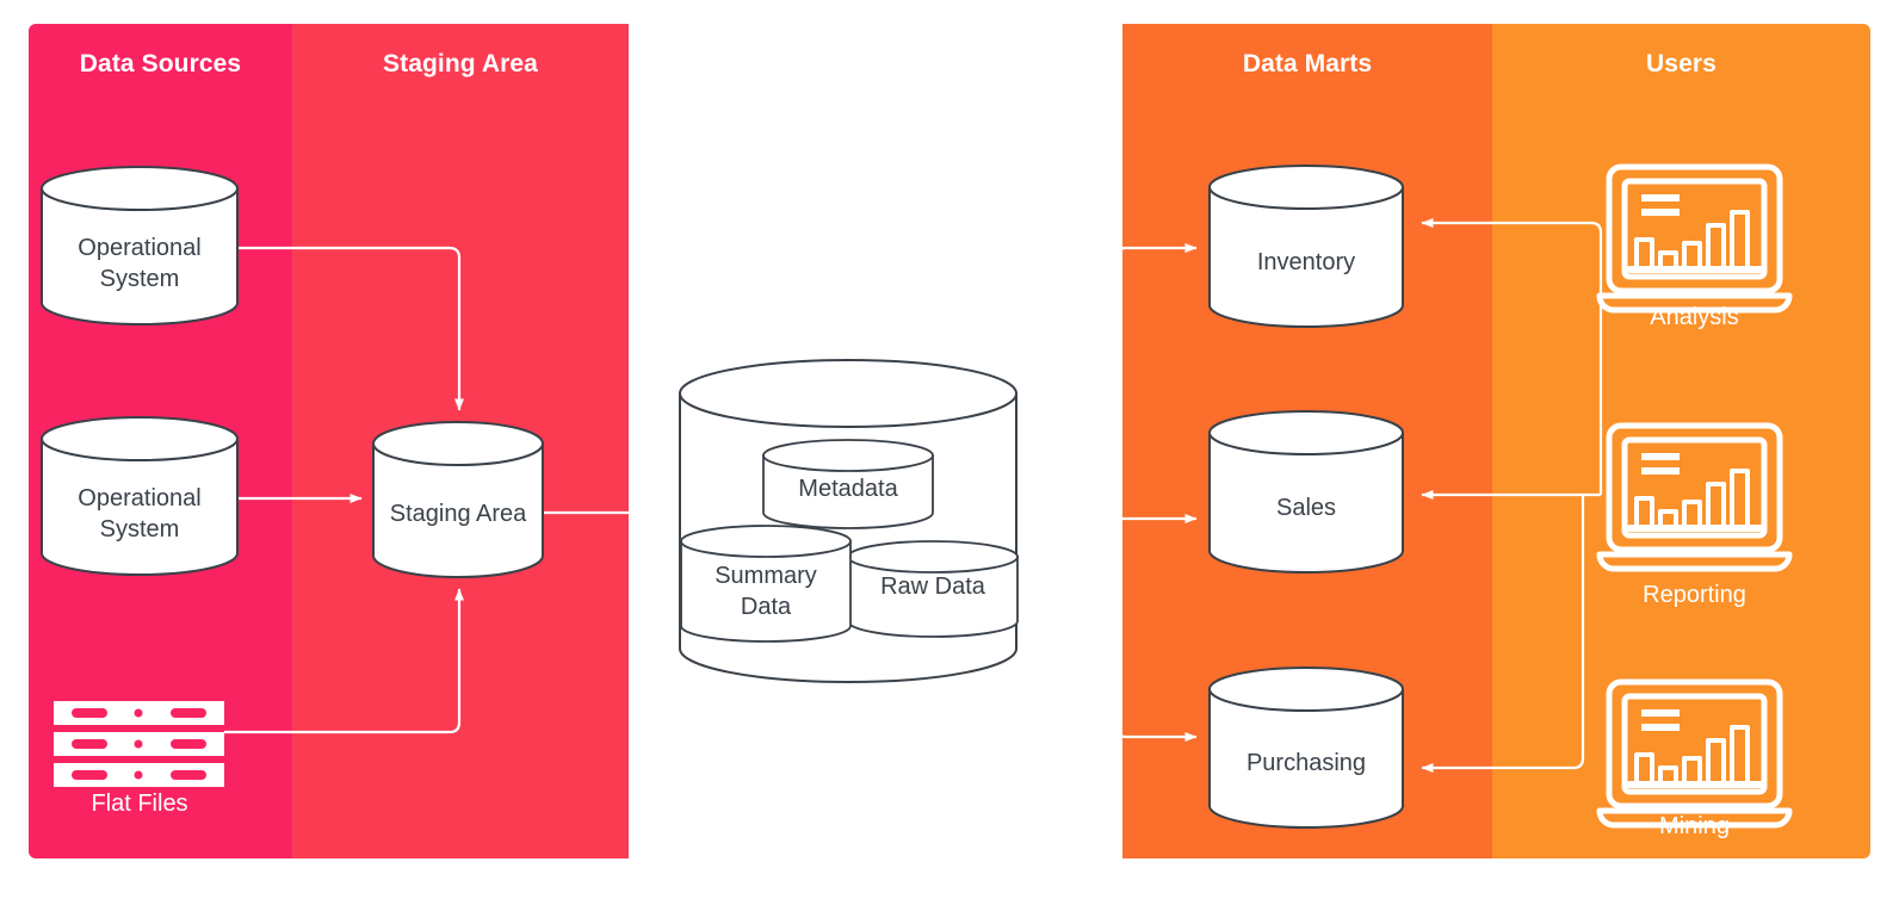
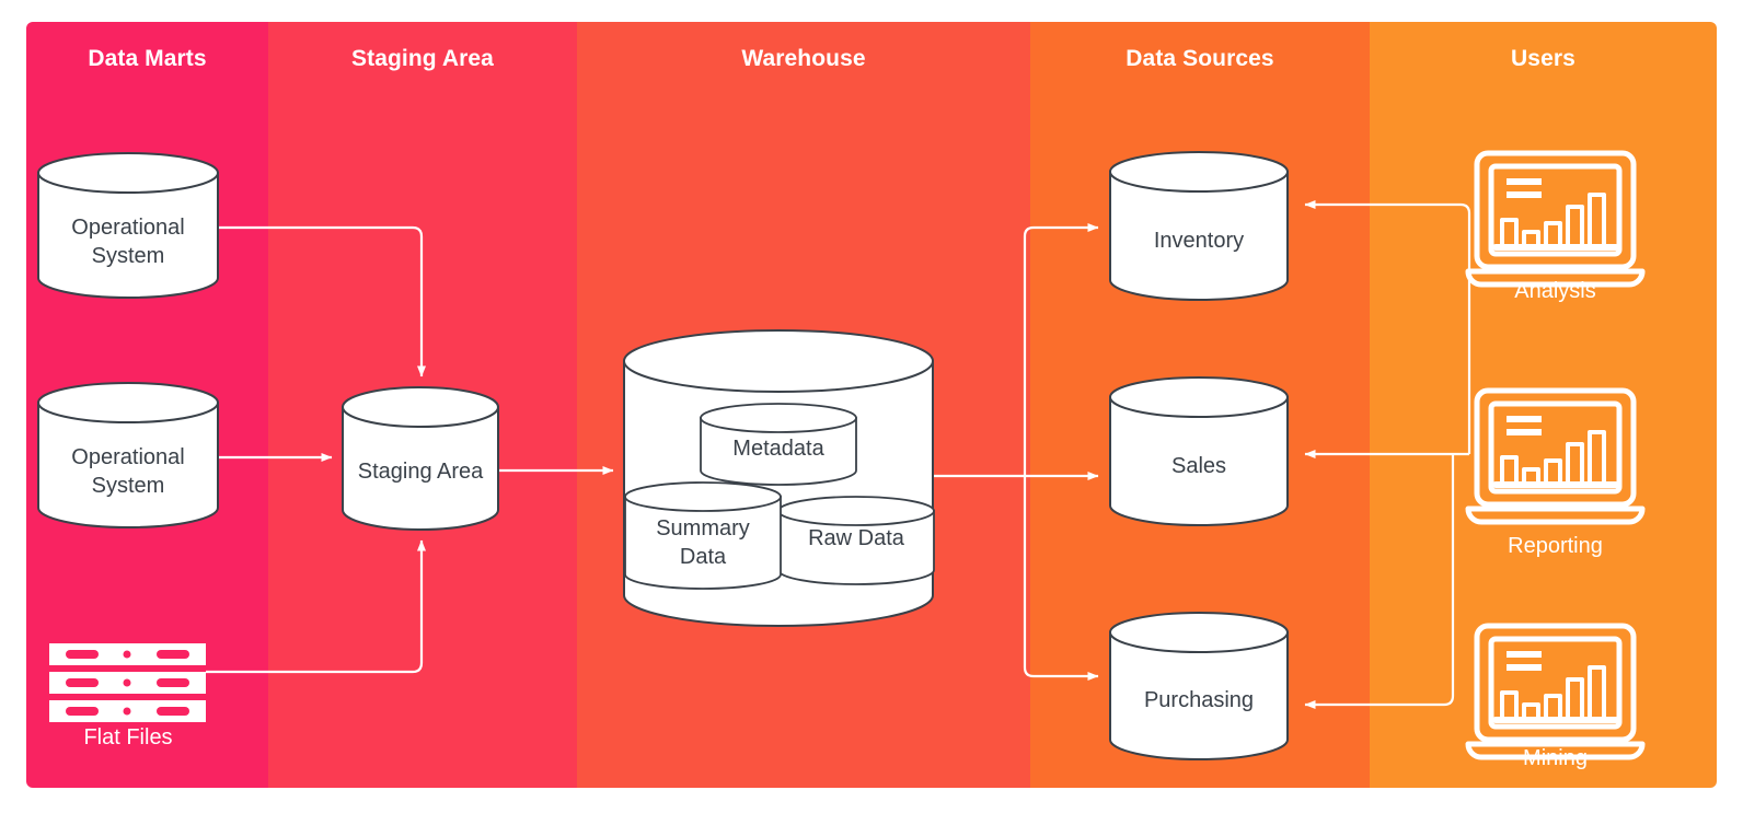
- Data Sources
+ Data Marts
  Staging Area
+ Warehouse
- Data Marts
+ Data Sources
  Users
  Operational
  System
  Operational
  System
  Flat Files
  Staging Area
  Metadata
  Summary
  Data
  Raw Data
  Inventory
  Sales
  Purchasing
  Analysis
  Reporting
  Mining
